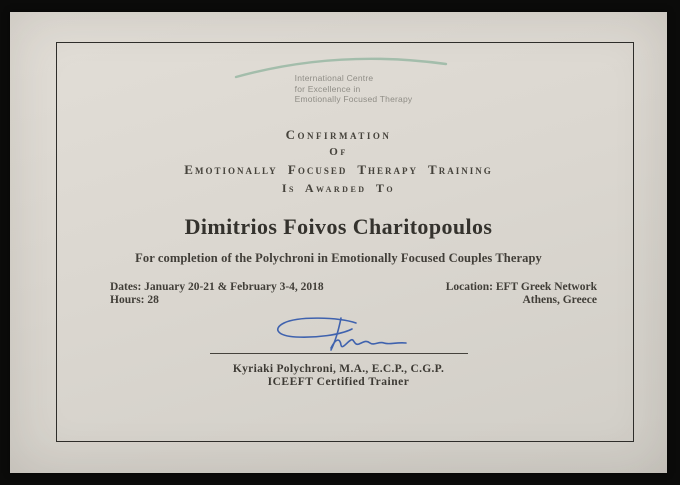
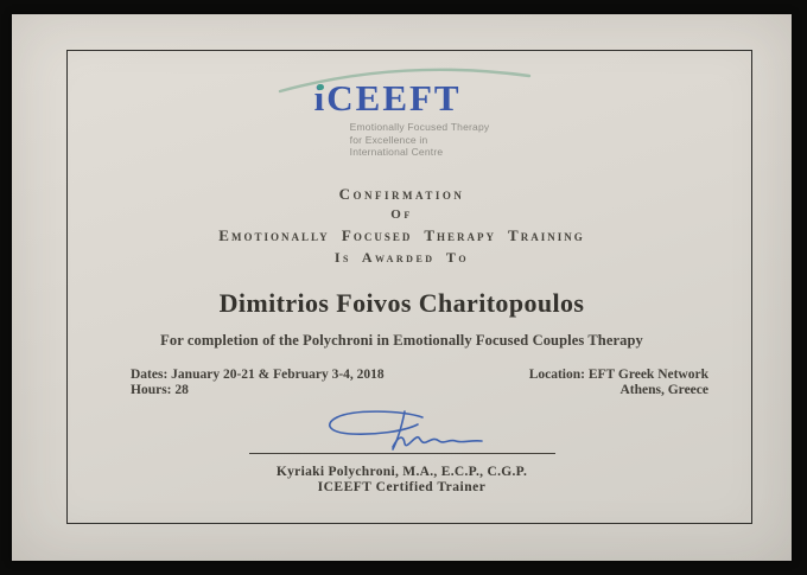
+ iCEEFT
- International Centre
+ Emotionally Focused Therapy
  for Excellence in
- Emotionally Focused Therapy
+ International Centre
  Confirmation
  Of
  Emotionally Focused Therapy Training
  Is Awarded To
  Dimitrios Foivos Charitopoulos
  For completion of the Polychroni in Emotionally Focused Couples Therapy
  Dates: January 20-21 & February 3-4, 2018
  Hours: 28
  Location: EFT Greek Network
  Athens, Greece
  Kyriaki Polychroni, M.A., E.C.P., C.G.P.
  ICEEFT Certified Trainer
